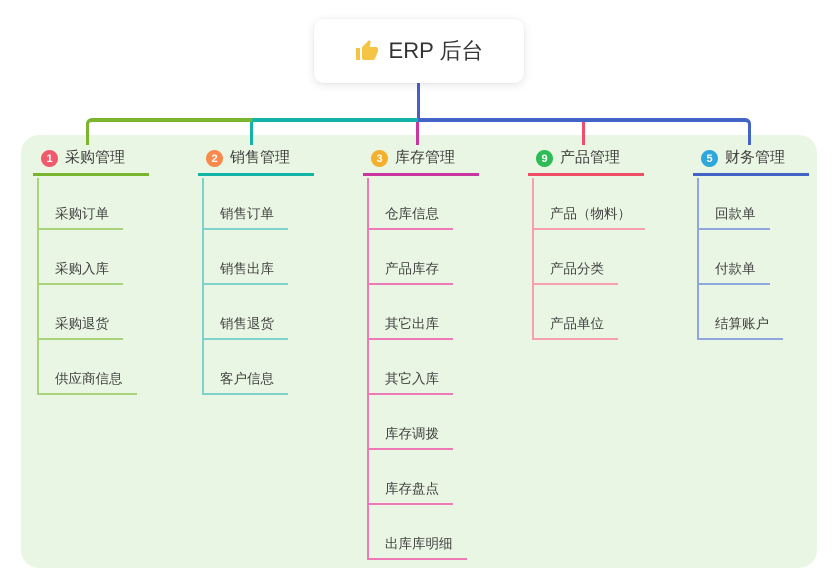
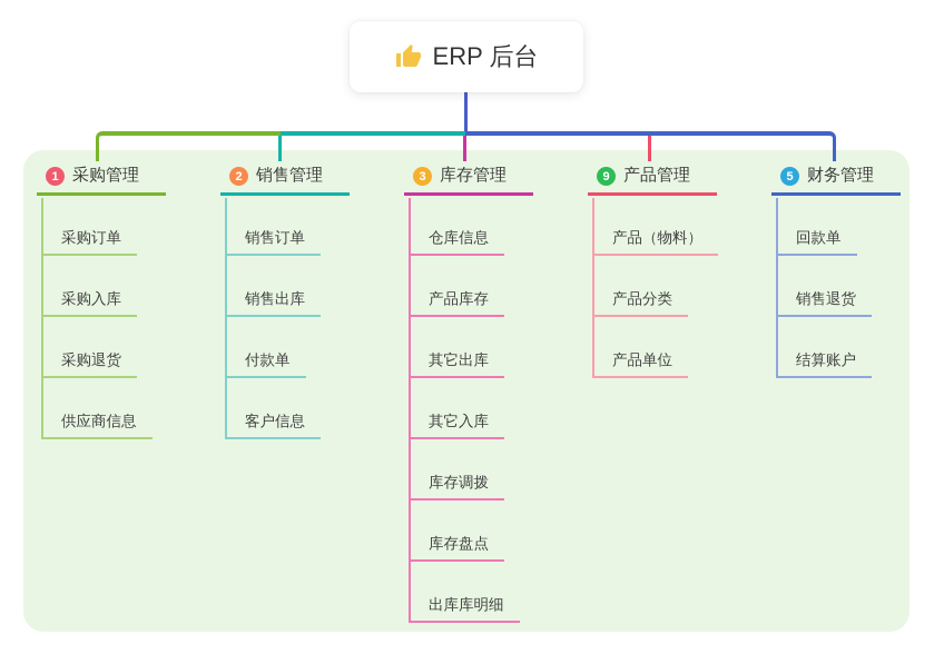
  ERP 后台
  1
  采购管理
  采购订单
  采购入库
  采购退货
  供应商信息
  2
  销售管理
  销售订单
  销售出库
- 销售退货
+ 付款单
  客户信息
  3
  库存管理
  仓库信息
  产品库存
  其它出库
  其它入库
  库存调拨
  库存盘点
  出库库明细
  9
  产品管理
  产品（物料）
  产品分类
  产品单位
  5
  财务管理
  回款单
- 付款单
+ 销售退货
  结算账户
